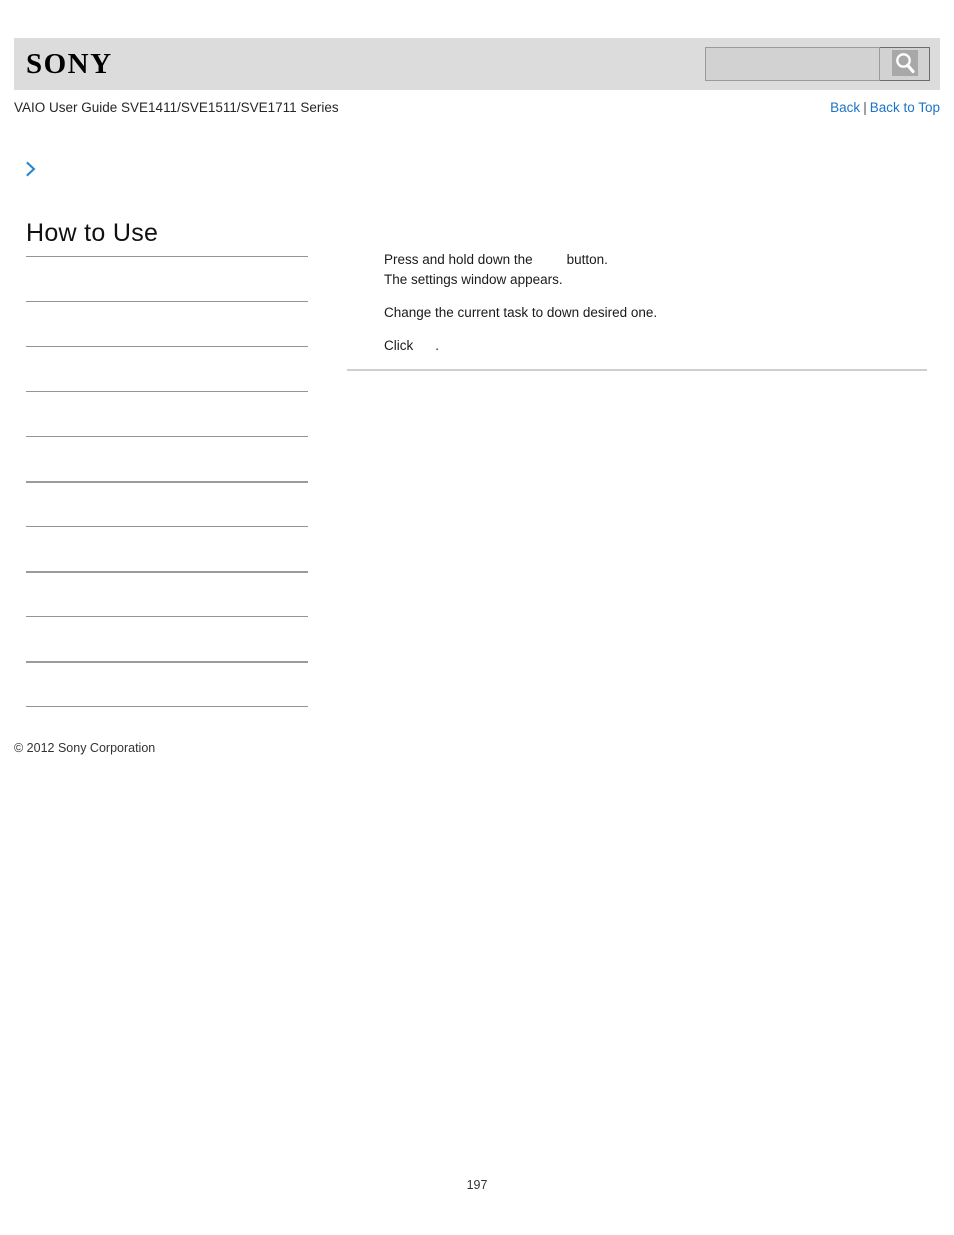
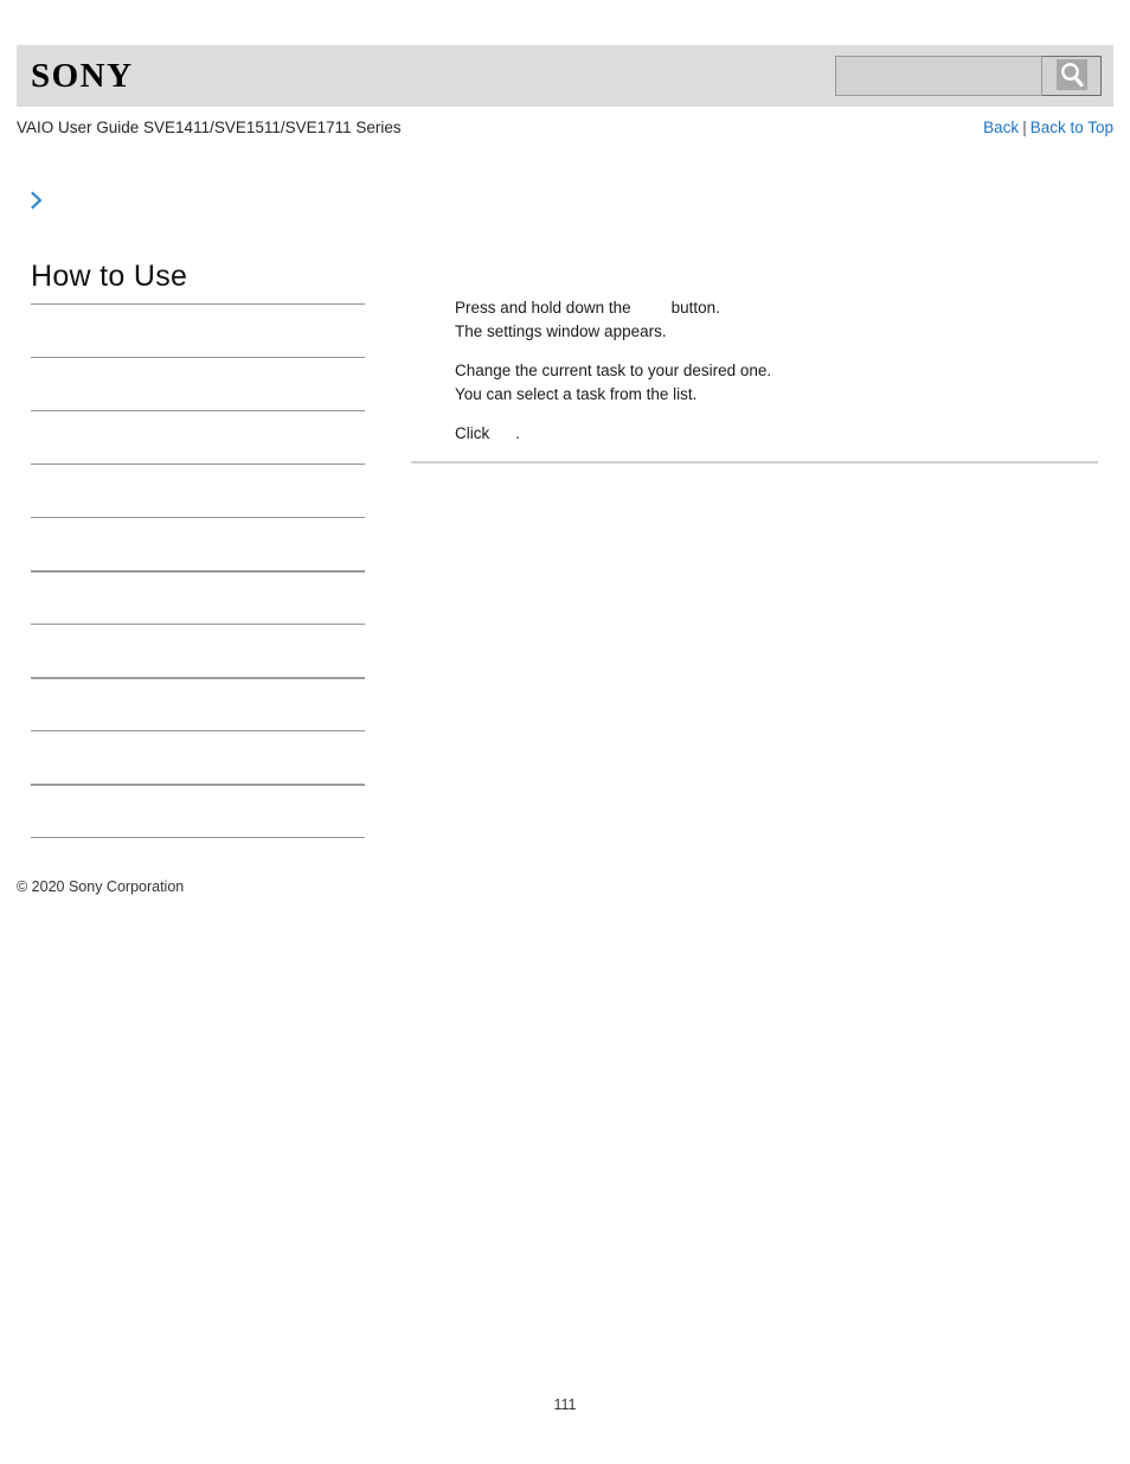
  SONY
  VAIO User Guide SVE1411/SVE1511/SVE1711 Series
  Back | Back to Top
  How to Use
- © 2012 Sony Corporation
+ © 2020 Sony Corporation
  Press and hold down the button.
  The settings window appears.
- Change the current task to down desired one.
+ Change the current task to your desired one.
+ You can select a task from the list.
  Click .
- 197
+ 111
